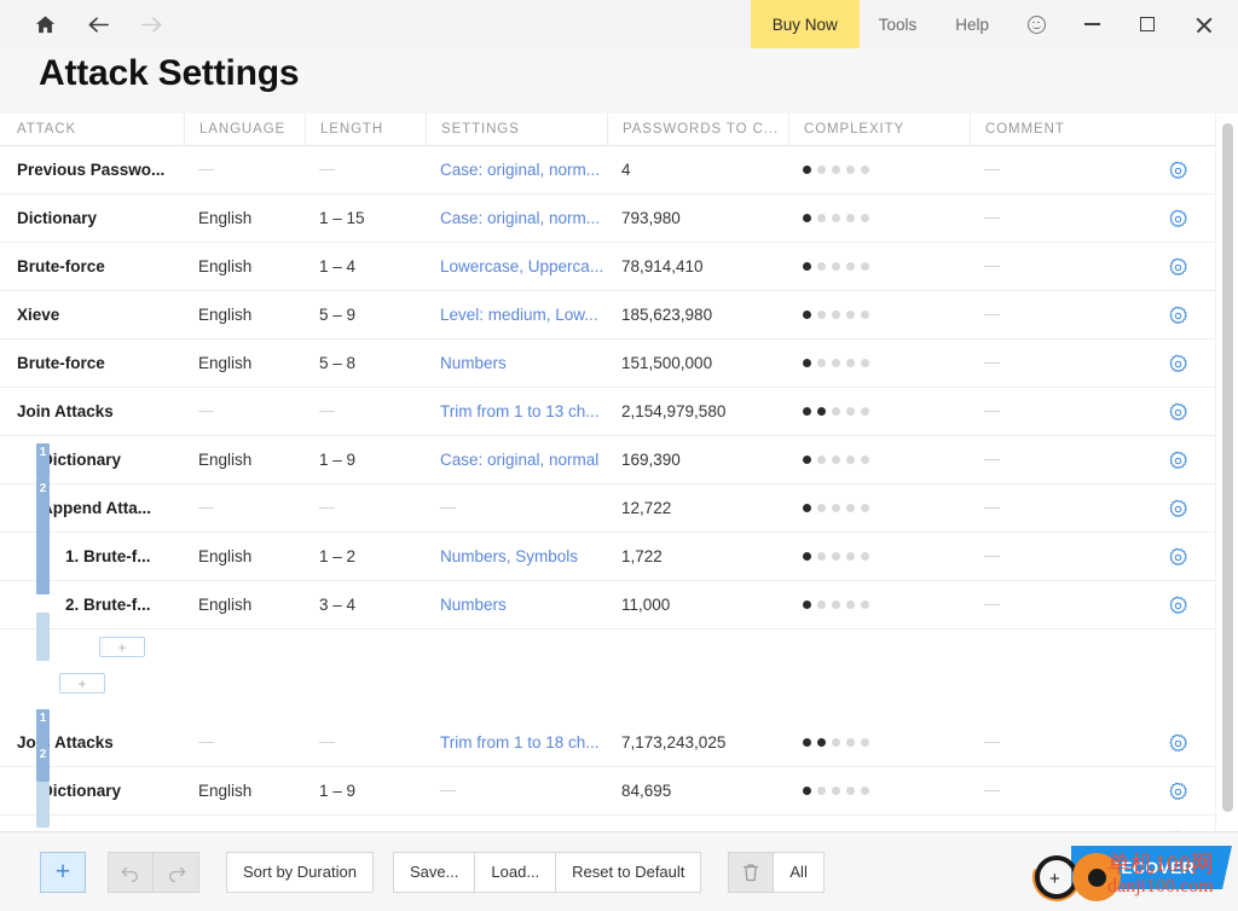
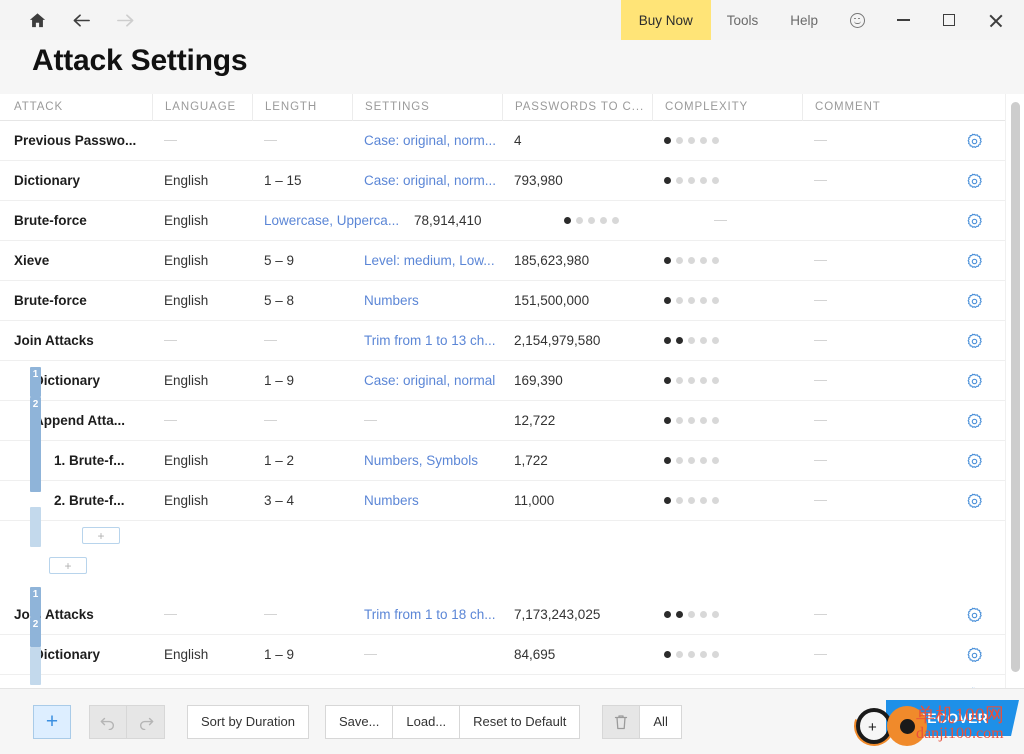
  Buy Now
  Tools
  Help
  Attack Settings
  ATTACK
  LANGUAGE
  LENGTH
  SETTINGS
  PASSWORDS TO C...
  COMPLEXITY
  COMMENT
  Previous Passwo...
  Case: original, norm...
  4
  Dictionary
  English
  1 – 15
  Case: original, norm...
  793,980
  Brute-force
  English
- 1 – 4
  Lowercase, Upperca...
  78,914,410
  Xieve
  English
  5 – 9
  Level: medium, Low...
  185,623,980
  Brute-force
  English
  5 – 8
  Numbers
  151,500,000
  Join Attacks
  Trim from 1 to 13 ch...
  2,154,979,580
  ictionary
  English
  1 – 9
  Case: original, normal
  169,390
  ppend Atta...
  12,722
  1. Brute-f...
  English
  1 – 2
  Numbers, Symbols
  1,722
  2. Brute-f...
  English
  3 – 4
  Numbers
  11,000
  +
  +
  Jo Attacks
  Trim from 1 to 18 ch...
  7,173,243,025
  ictionary
  English
  1 – 9
  84,695
  1
  2
  1
  2
  +
  Sort by Duration
  Save...
  Load...
  Reset to Default
  All
  ECOVER
  +
  单机100网
  danji100.com
